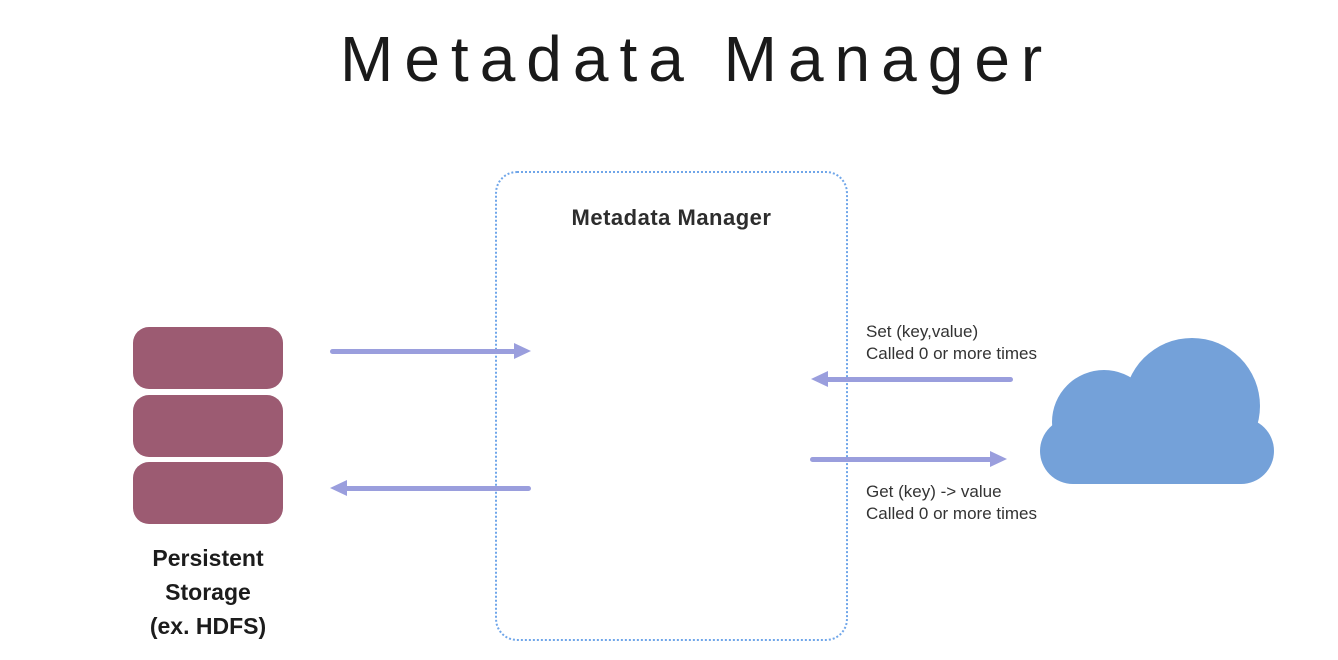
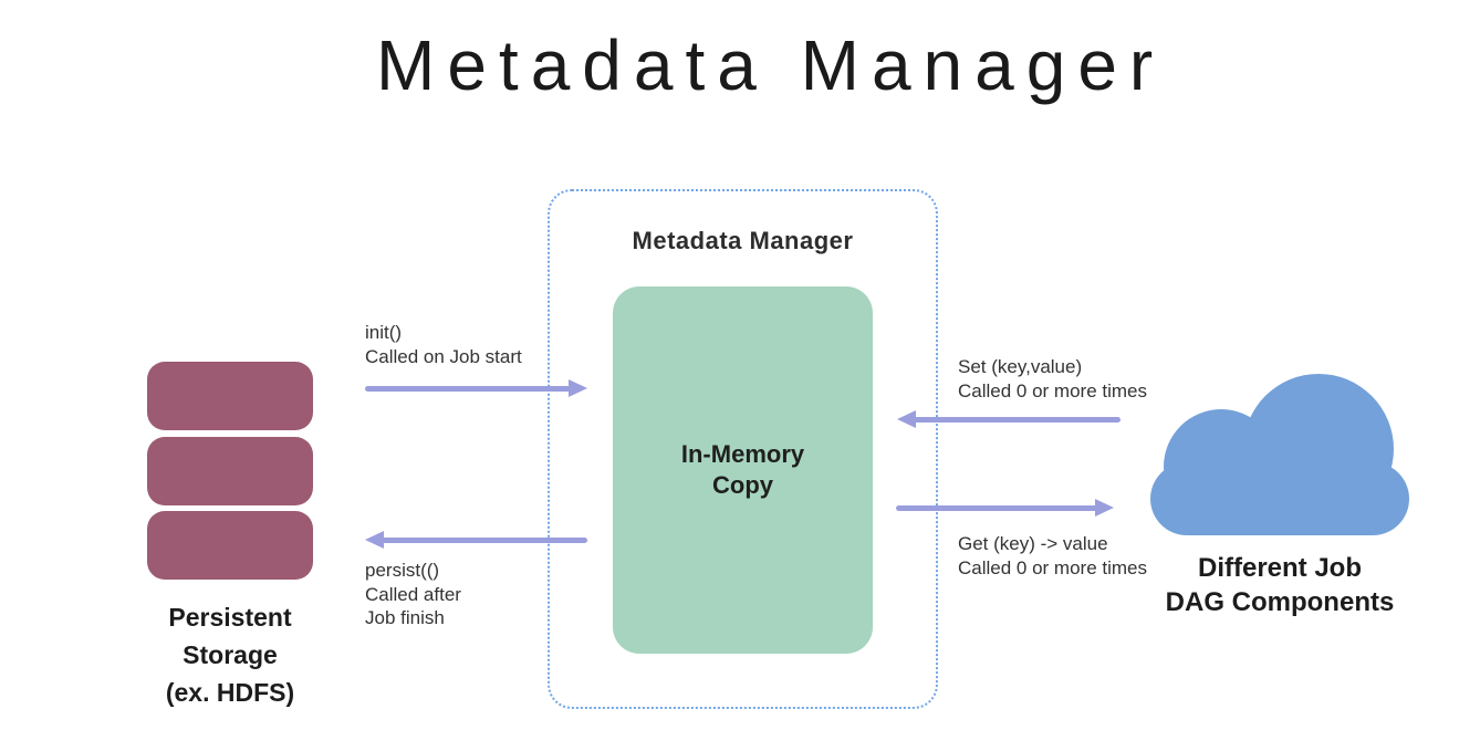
  Metadata Manager
  Persistent
  Storage
  (ex. HDFS)
  Metadata Manager
+ In-Memory
+ Copy
+ Different Job
+ DAG Components
+ init()
+ Called on Job start
+ persist(()
+ Called after
+ Job finish
  Set (key,value)
  Called 0 or more times
  Get (key) -> value
  Called 0 or more times
